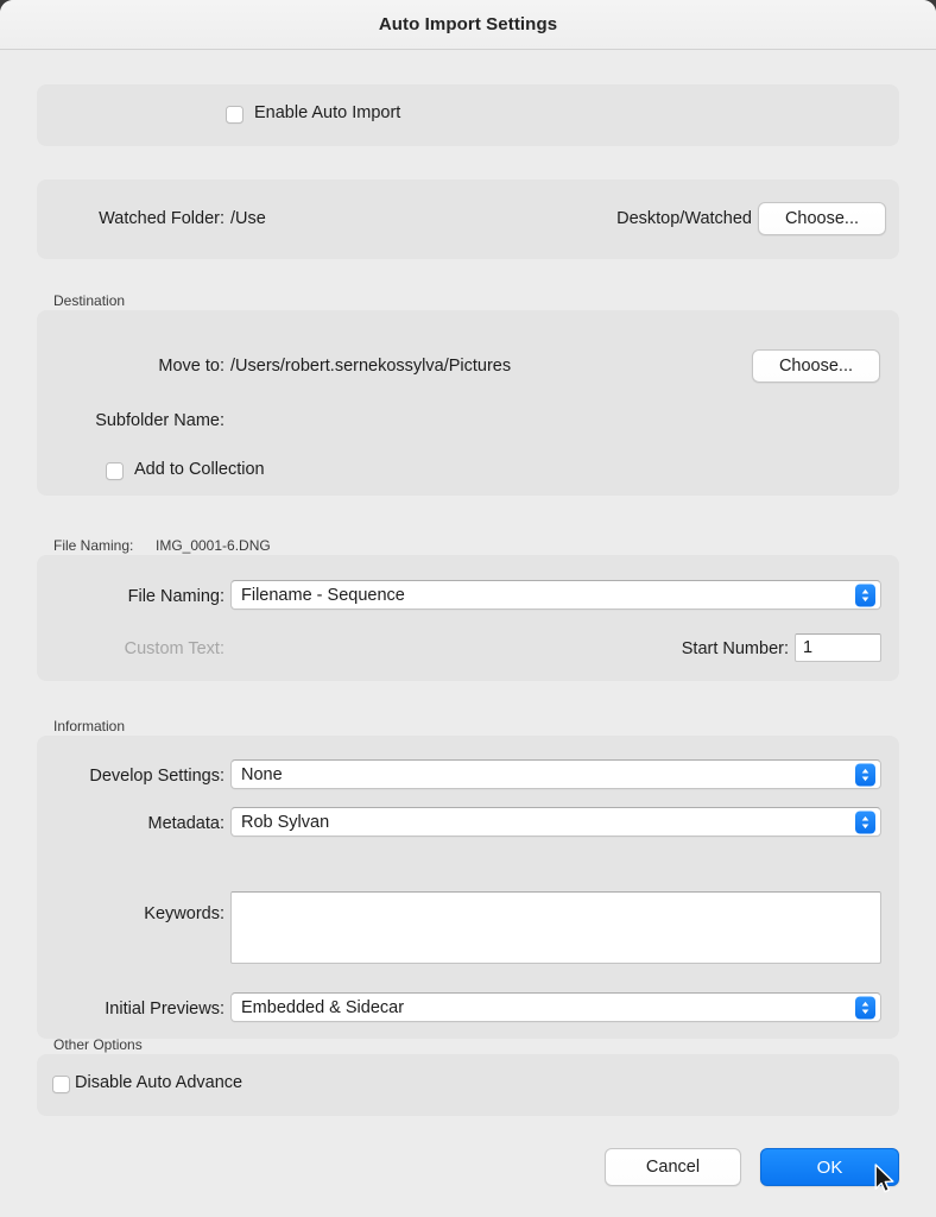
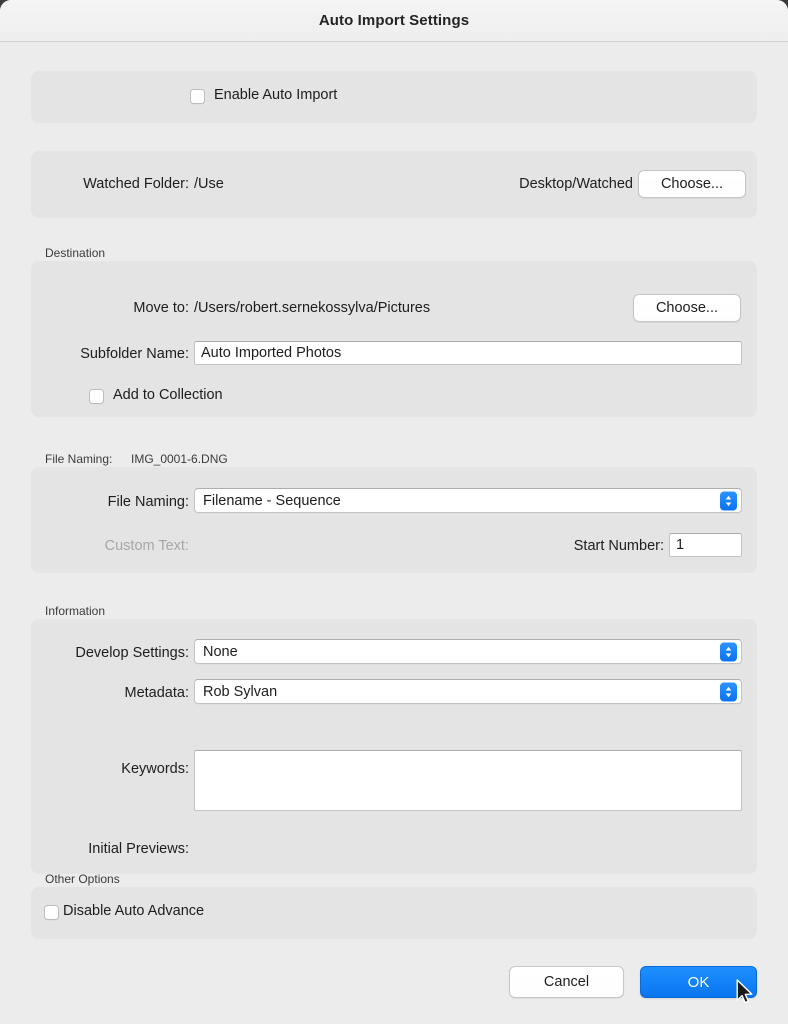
  Auto Import Settings
  Enable Auto Import
  Watched Folder:
  /Use
  Desktop/Watched
  Choose...
  Destination
  Move to:
  /Users/robert.sernekossylva/Pictures
  Choose...
  Subfolder Name:
+ Auto Imported Photos
  Add to Collection
  File Naming:
  IMG_0001-6.DNG
  File Naming:
  Filename - Sequence
  Custom Text:
  Start Number:
  1
  Information
  Develop Settings:
  None
  Metadata:
  Rob Sylvan
  Keywords:
  Initial Previews:
- Embedded & Sidecar
  Other Options
  Disable Auto Advance
  Cancel
  OK
